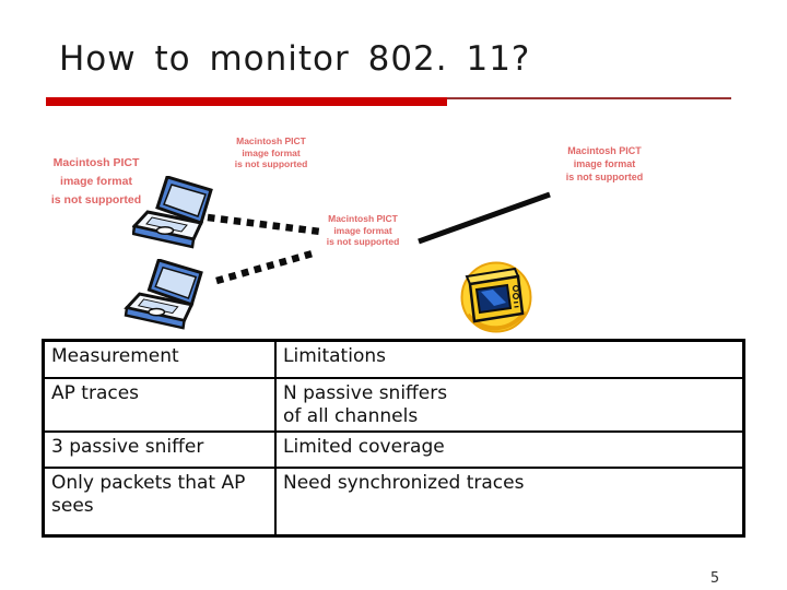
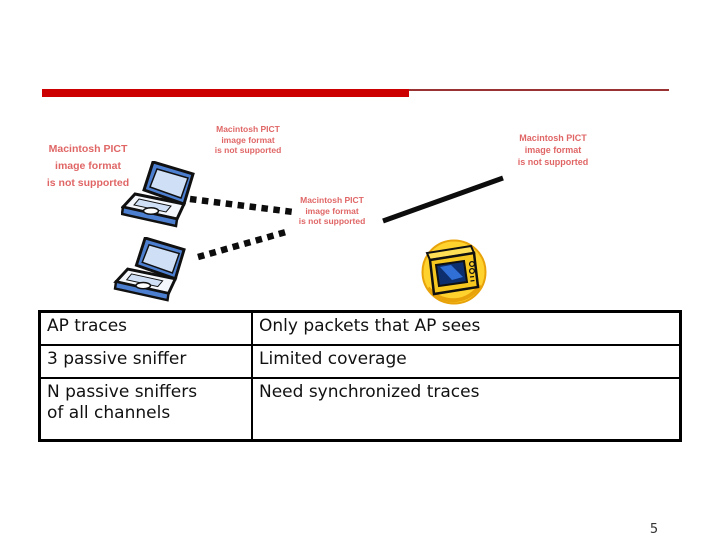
- How to monitor 802. 11?
  Macintosh PICT
  image format
  is not supported
  Macintosh PICT
  image format
  is not supported
  Macintosh PICT
  image format
  is not supported
  Macintosh PICT
  image format
  is not supported
- Measurement	Limitations
- AP traces	N passive sniffers of all channels
+ AP traces	Only packets that AP sees
  3 passive sniffer	Limited coverage
- Only packets that AP sees	Need synchronized traces
+ N passive sniffers of all channels	Need synchronized traces
  5
